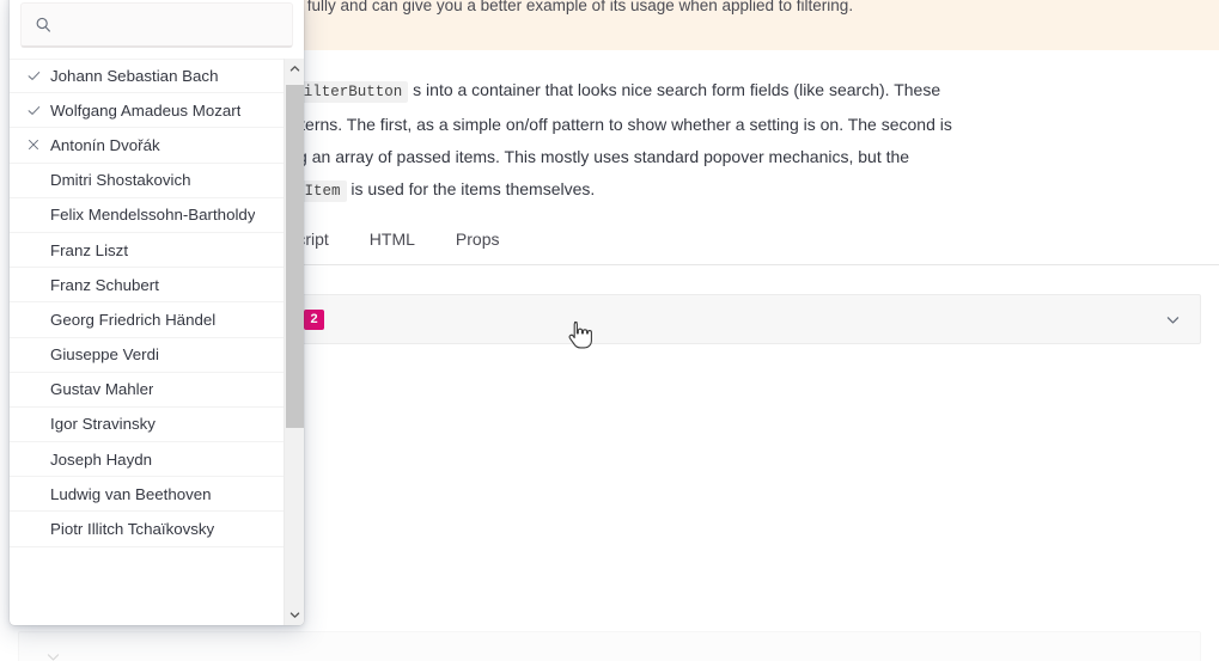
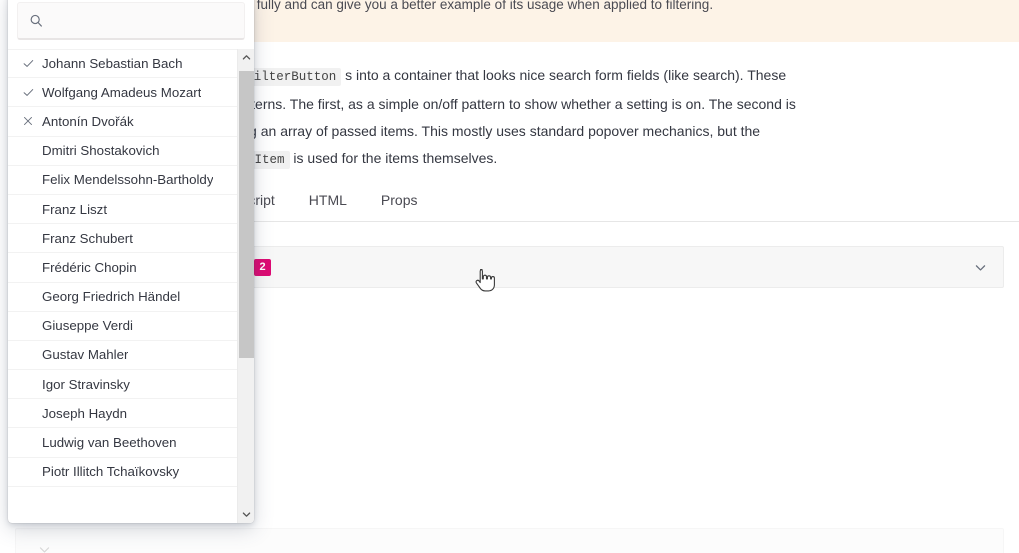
  fully and can give you a better example of its usage when applied to filtering.
  ilterButton s into a container that looks nice search form fields (like search). These
  erns. The first, as a simple on/off pattern to show whether a setting is on. The second is
  an array of passed items. This mostly uses standard popover mechanics, but the
  HTML
  Props
  2
  Johann Sebastian Bach
  Wolfgang Amadeus Mozart
  Antonín Dvořák
  Dmitri Shostakovich
  Felix Mendelssohn-Bartholdy
  Franz Liszt
  Franz Schubert
+ Frédéric Chopin
  Georg Friedrich Händel
  Giuseppe Verdi
  Gustav Mahler
  Igor Stravinsky
  Joseph Haydn
  Ludwig van Beethoven
  Piotr Illitch Tchaïkovsky
